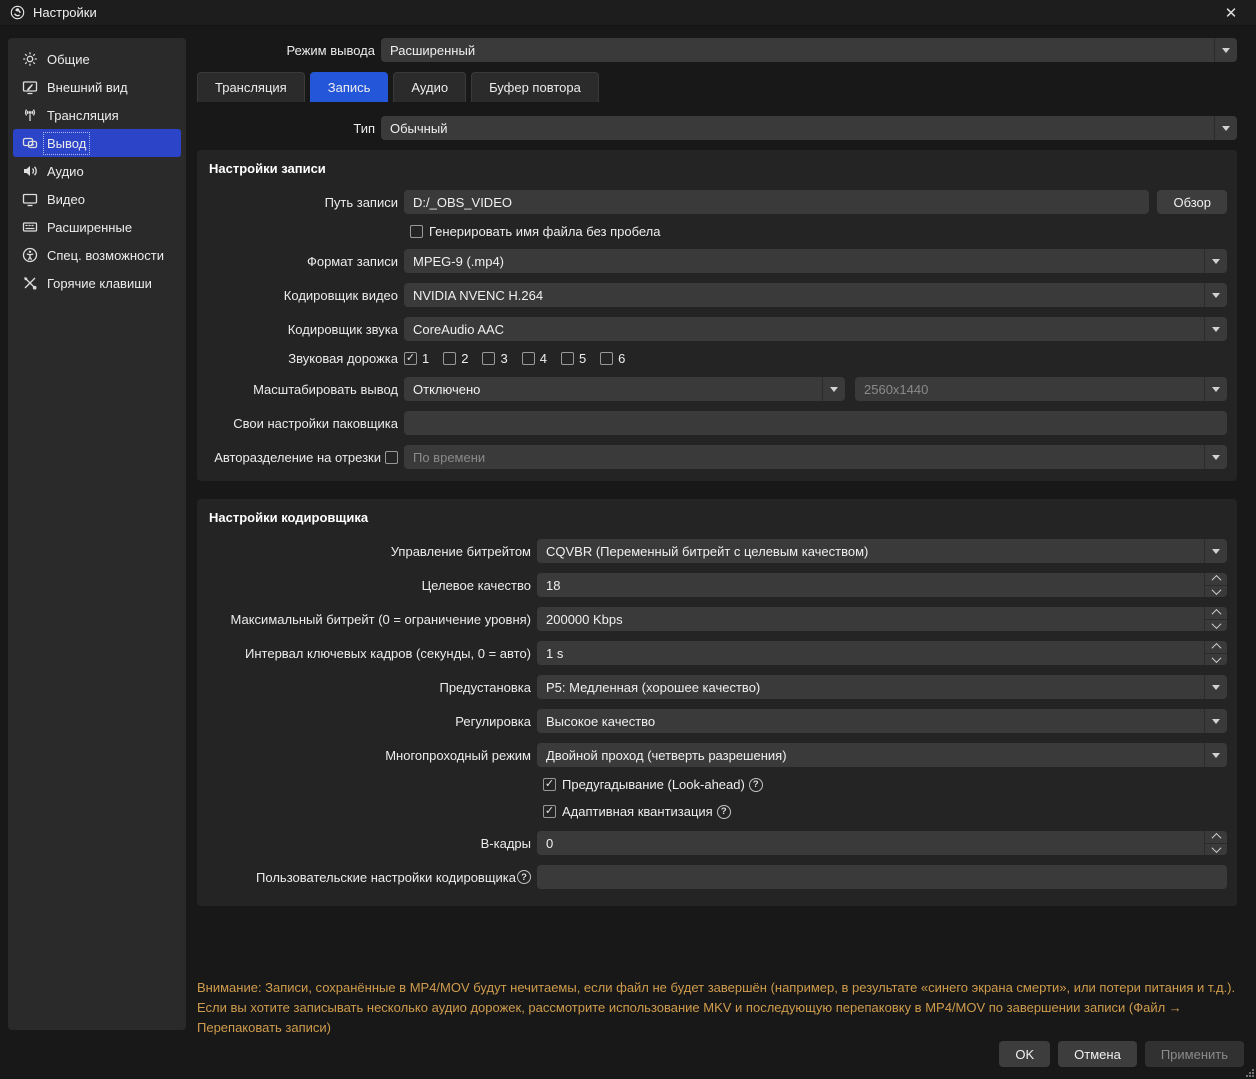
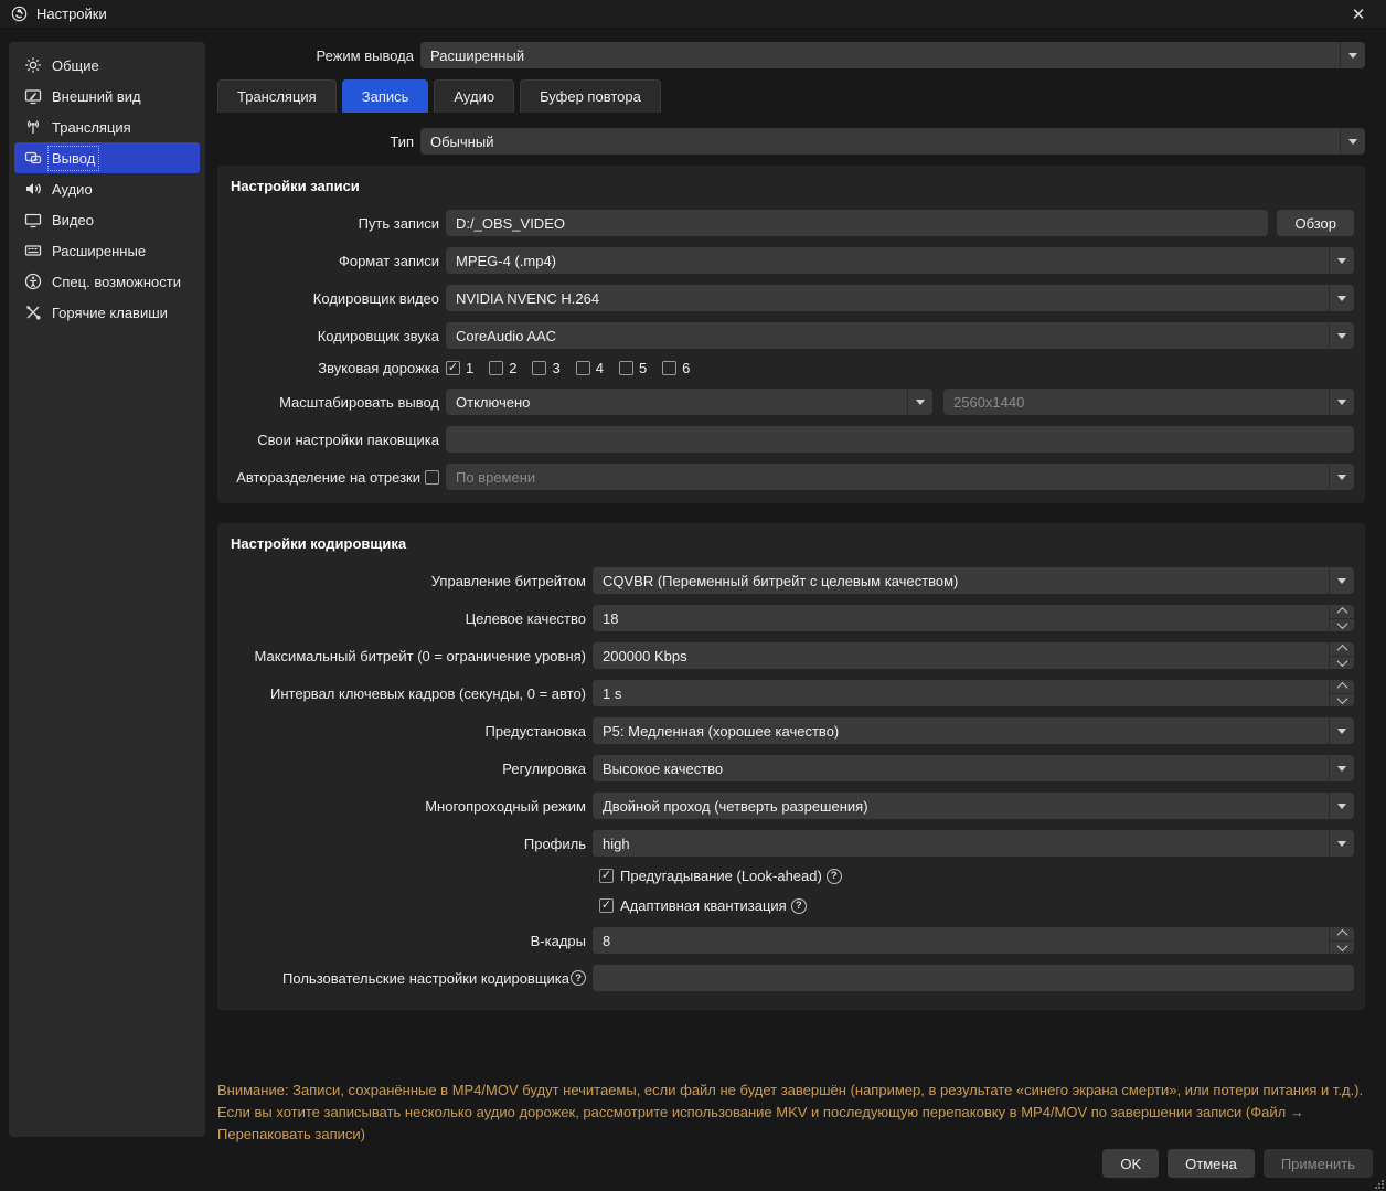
  Настройки
  ✕
  Общие
  Внешний вид
  Трансляция
  Вывод
  Аудио
  Видео
  Расширенные
  Спец. возможности
  Горячие клавиши
  Режим вывода
  Расширенный
  Трансляция
  Запись
  Аудио
  Буфер повтора
  Тип
  Обычный
  Настройки записи
  Путь записи
  D:/_OBS_VIDEO
  Обзор
- Генерировать имя файла без пробела
  Формат записи
- MPEG-9 (.mp4)
+ MPEG-4 (.mp4)
  Кодировщик видео
  NVIDIA NVENC H.264
  Кодировщик звука
  CoreAudio AAC
  Звуковая дорожка
  1
  2
  3
  4
  5
  6
  Масштабировать вывод
  Отключено
  2560x1440
  Свои настройки паковщика
  Авторазделение на отрезки
  По времени
  Настройки кодировщика
  Управление битрейтом
  CQVBR (Переменный битрейт с целевым качеством)
  Целевое качество
  18
  Максимальный битрейт (0 = ограничение уровня)
  200000 Kbps
  Интервал ключевых кадров (секунды, 0 = авто)
  1 s
  Предустановка
  P5: Медленная (хорошее качество)
  Регулировка
  Высокое качество
  Многопроходный режим
  Двойной проход (четверть разрешения)
+ Профиль
+ high
  Предугадывание (Look-ahead)
  ?
  Адаптивная квантизация
  ?
  В-кадры
- 0
+ 8
  Пользовательские настройки кодировщика
  ?
  Внимание: Записи, сохранённые в MP4/MOV будут нечитаемы, если файл не будет завершён (например, в результате «синего экрана смерти», или потери питания и т.д.). Если вы хотите записывать несколько аудио дорожек, рассмотрите использование MKV и последующую перепаковку в MP4/MOV по завершении записи (Файл → Перепаковать записи)
  OK
  Отмена
  Применить
